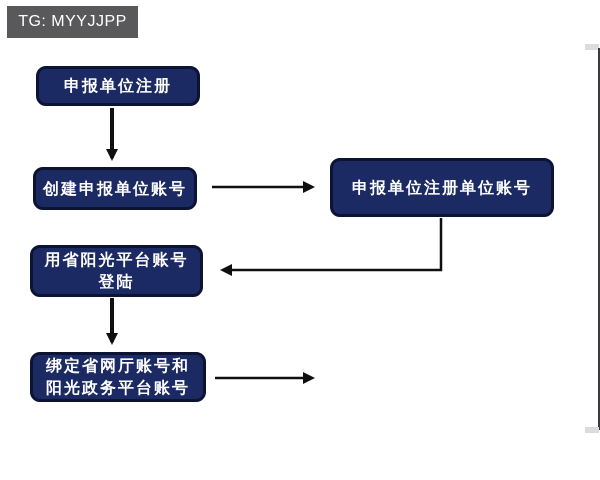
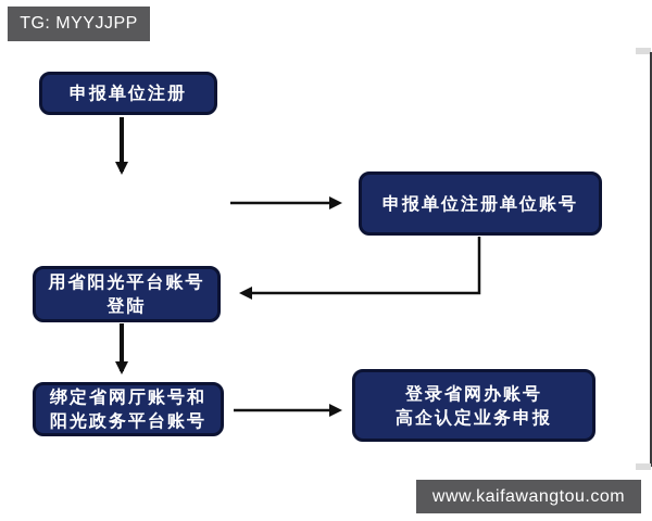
  TG: MYYJJPP
  申报单位注册
- 创建申报单位账号
  申报单位注册单位账号
  用省阳光平台账号
  登陆
  绑定省网厅账号和
  阳光政务平台账号
+ 登录省网办账号
+ 高企认定业务申报
+ www.kaifawangtou.com
